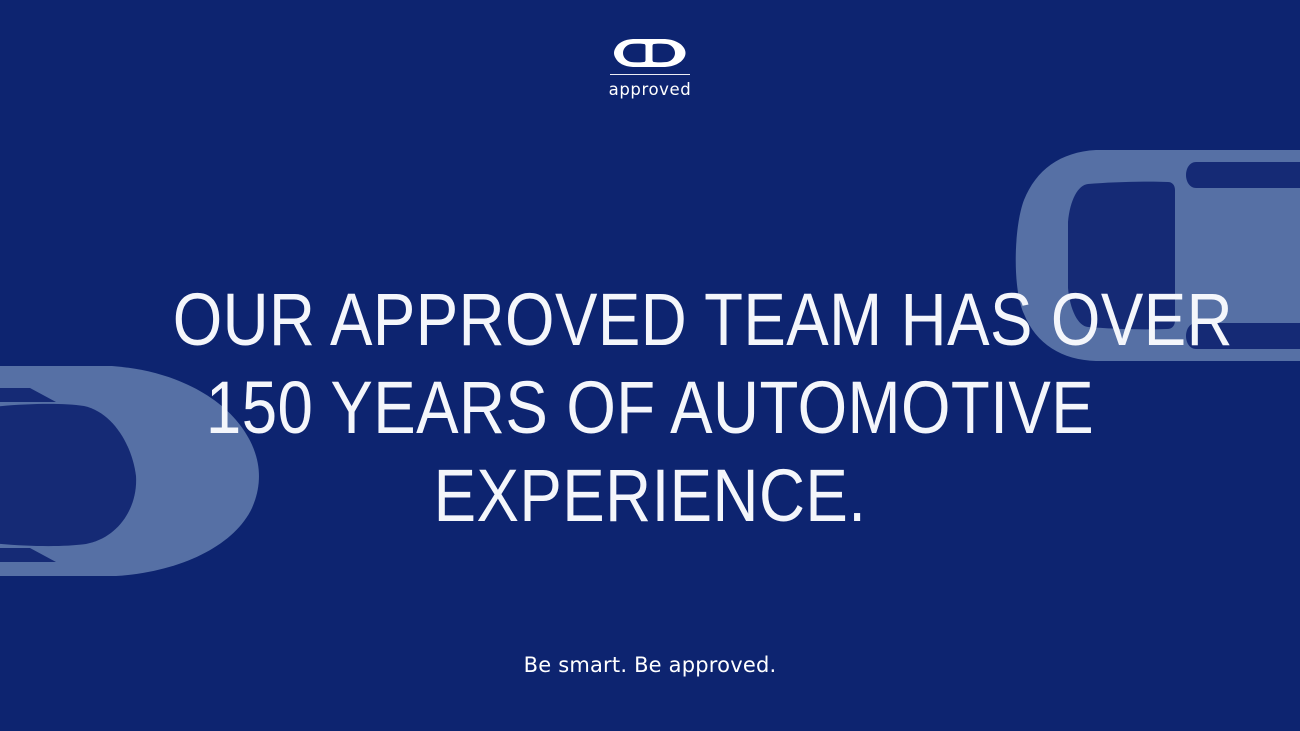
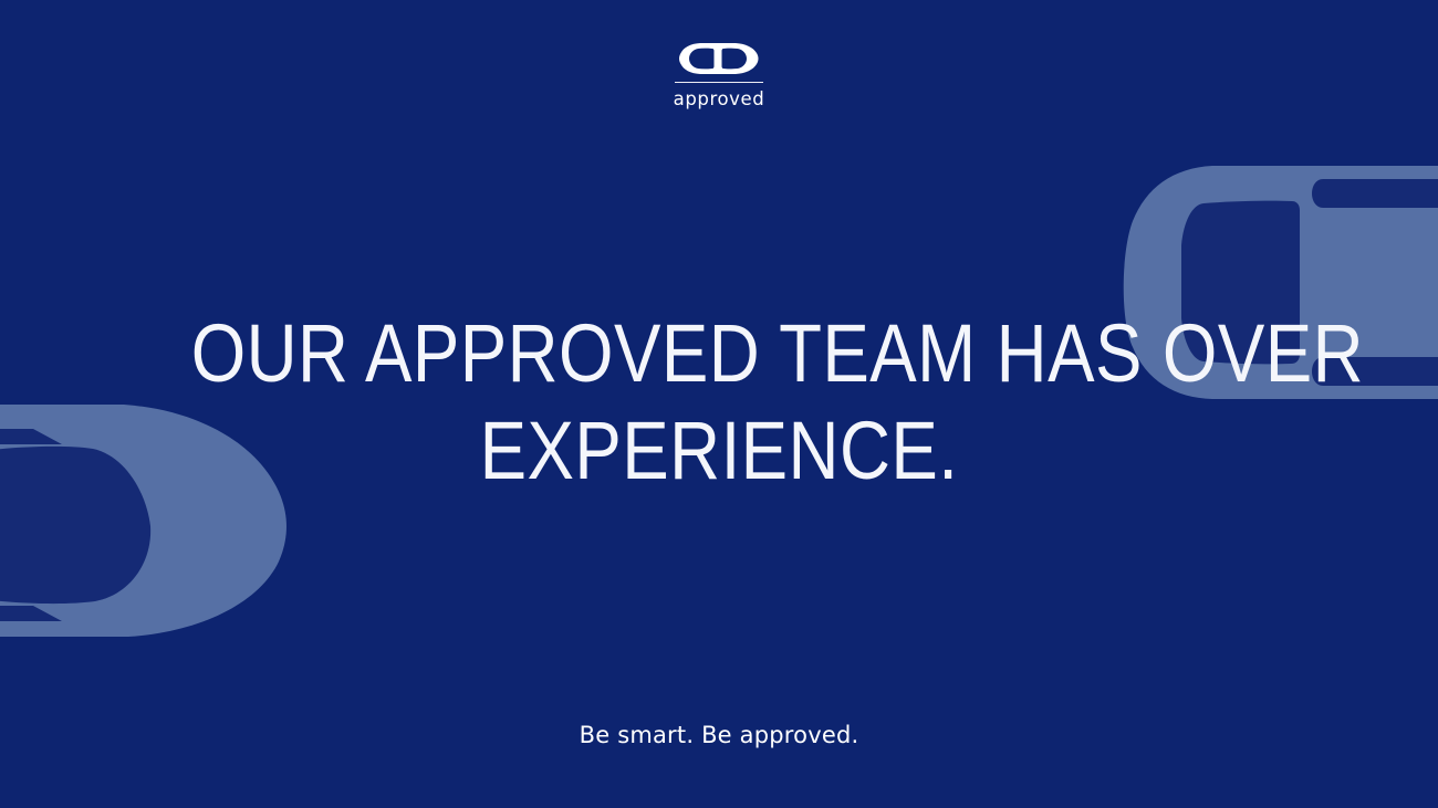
  approved
  OUR APPROVED TEAM HAS OVER
- 150 YEARS OF AUTOMOTIVE
  EXPERIENCE.
  Be smart. Be approved.
